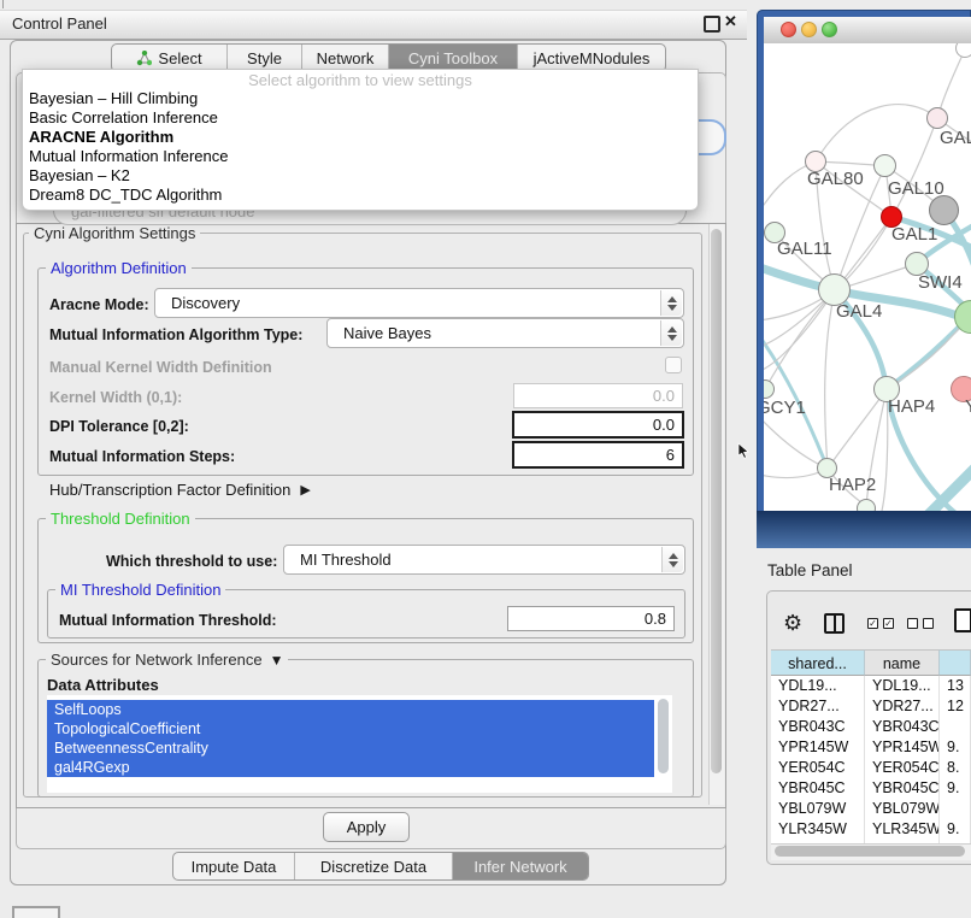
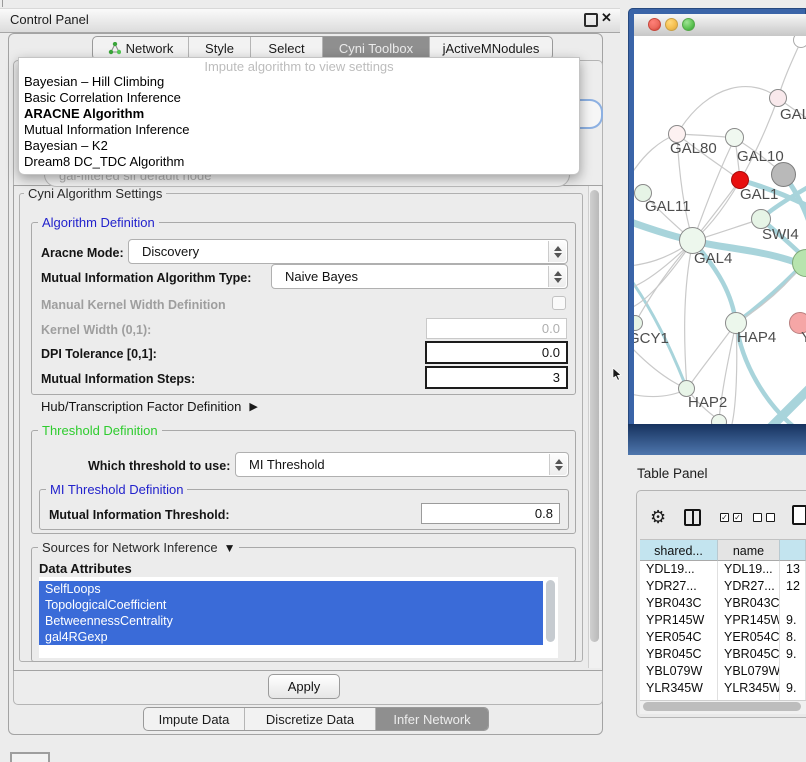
  Control Panel
  ✕
- Select
+ Network
  Style
- Network
+ Select
  Cyni Toolbox
  jActiveMNodules
  gal-filtered sif default node
- Select algorithm to view settings
+ Impute algorithm to view settings
  Bayesian – Hill Climbing
  Basic Correlation Inference
  ARACNE Algorithm
  Mutual Information Inference
  Bayesian – K2
  Dream8 DC_TDC Algorithm
  Cyni Algorithm Settings
  Algorithm Definition
  Aracne Mode:
  Discovery
  Mutual Information Algorithm Type:
  Naive Bayes
  Manual Kernel Width Definition
  Kernel Width (0,1):
  0.0
- DPI Tolerance [0,2]:
+ DPI Tolerance [0,1]:
  0.0
  Mutual Information Steps:
- 6
+ 3
  Hub/Transcription Factor Definition
  ▶
  Threshold Definition
  Which threshold to use:
  MI Threshold
  MI Threshold Definition
  Mutual Information Threshold:
  0.8
  Sources for Network Inference
  ▼
  Data Attributes
  SelfLoops
  TopologicalCoefficient
  BetweennessCentrality
  gal4RGexp
  Apply
  Impute Data
  Discretize Data
  Infer Network
  GAL80
  GAL10
  GAL1
  GAL11
  SWI4
  GAL4
  GCY1
  HAP4
  HAP2
  Table Panel
  ⚙
  ✓
  ✓
  shared...
  name
  YDL19...
  YDL19...
  13
  YDR27...
  YDR27...
  12
  YBR043C
  YBR043C
  YPR145W
  YPR145W
  9.
  YER054C
  YER054C
  8.
  YBR045C
  YBR045C
  9.
  YBL079W
  YBL079W
  YLR345W
  YLR345W
  9.
